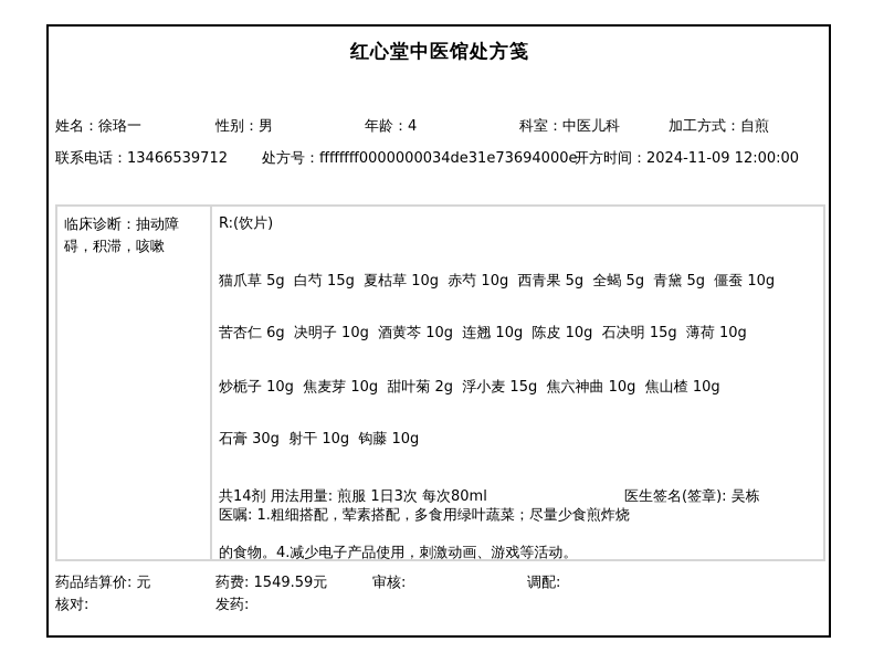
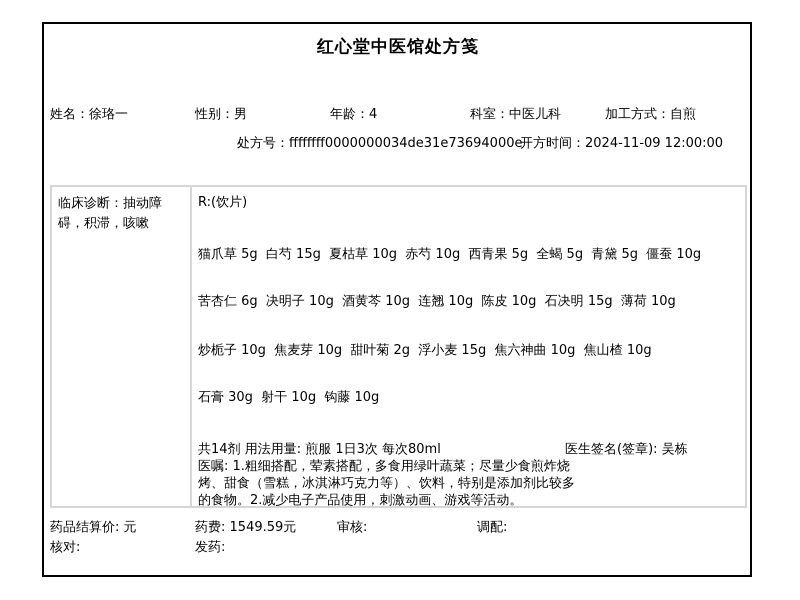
  红心堂中医馆处方笺
  姓名：徐珞一
  性别：男
  年龄：4
  科室：中医儿科
  加工方式：自煎
- 联系电话：13466539712
  处方号：ffffffff0000000034de31e73694000e
  开方时间：2024-11-09 12:00:00
  临床诊断：抽动障碍，积滞，咳嗽
  R:(饮片)
  猫爪草 5g 白芍 15g 夏枯草 10g 赤芍 10g 西青果 5g 全蝎 5g 青黛 5g 僵蚕 10g
  苦杏仁 6g 决明子 10g 酒黄芩 10g 连翘 10g 陈皮 10g 石决明 15g 薄荷 10g
  炒栀子 10g 焦麦芽 10g 甜叶菊 2g 浮小麦 15g 焦六神曲 10g 焦山楂 10g
  石膏 30g 射干 10g 钩藤 10g
  共14剂 用法用量: 煎服 1日3次 每次80ml
  医生签名(签章): 吴栋
  医嘱: 1.粗细搭配，荤素搭配，多食用绿叶蔬菜；尽量少食煎炸烧
+ 烤、甜食（雪糕，冰淇淋巧克力等）、饮料，特别是添加剂比较多
- 的食物。4.减少电子产品使用，刺激动画、游戏等活动。
+ 的食物。2.减少电子产品使用，刺激动画、游戏等活动。
  药品结算价: 元
  药费: 1549.59元
  审核:
  调配:
  核对:
  发药:
